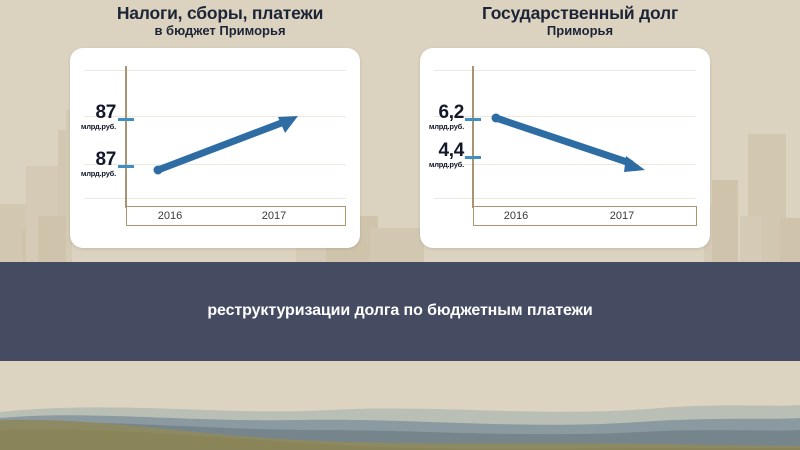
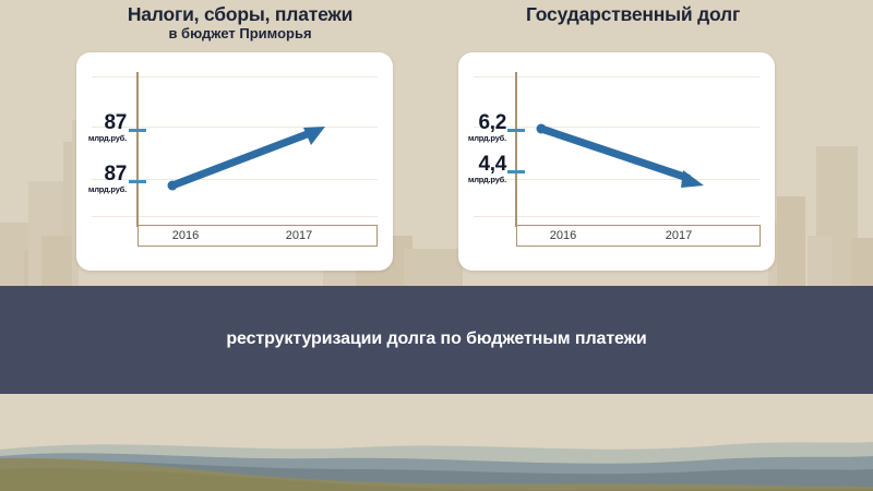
  Налоги, сборы, платежи
  в бюджет Приморья
  87
  млрд.руб.
  87
  млрд.руб.
  2016
  2017
  Государственный долг
- Приморья
  6,2
  млрд.руб.
  4,4
  млрд.руб.
  2016
  2017
  реструктуризации долга по бюджетным платежи
